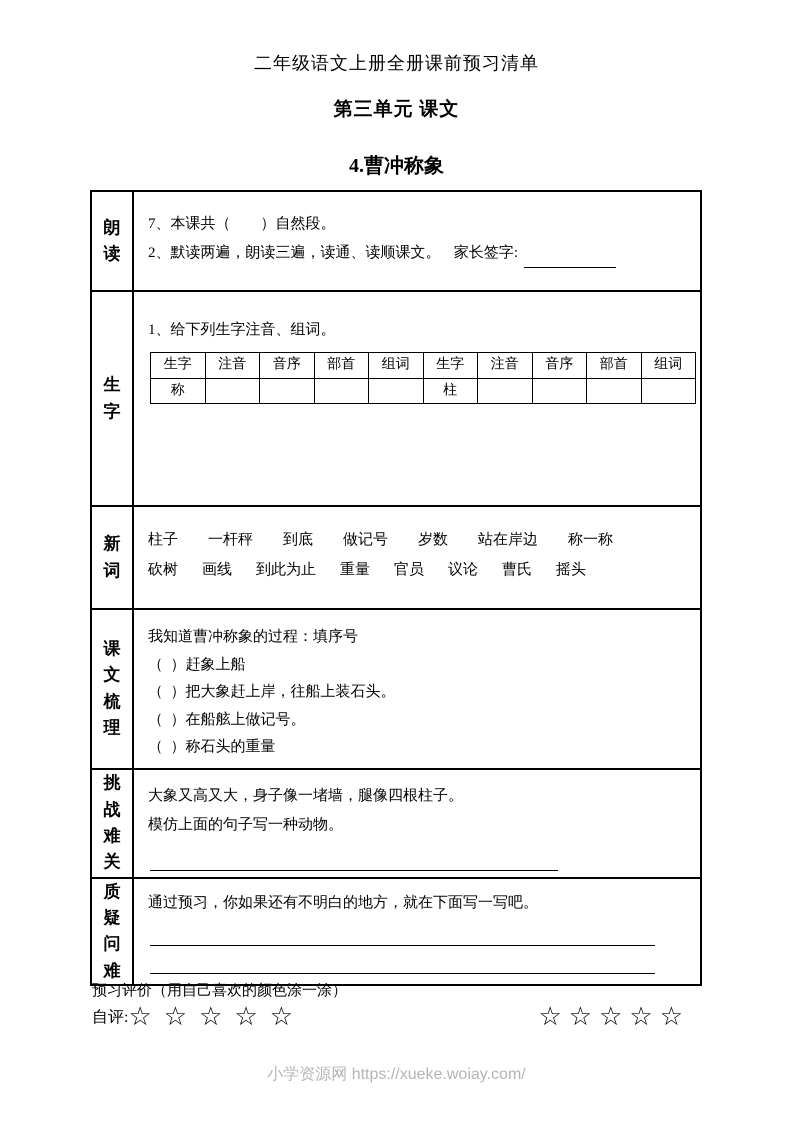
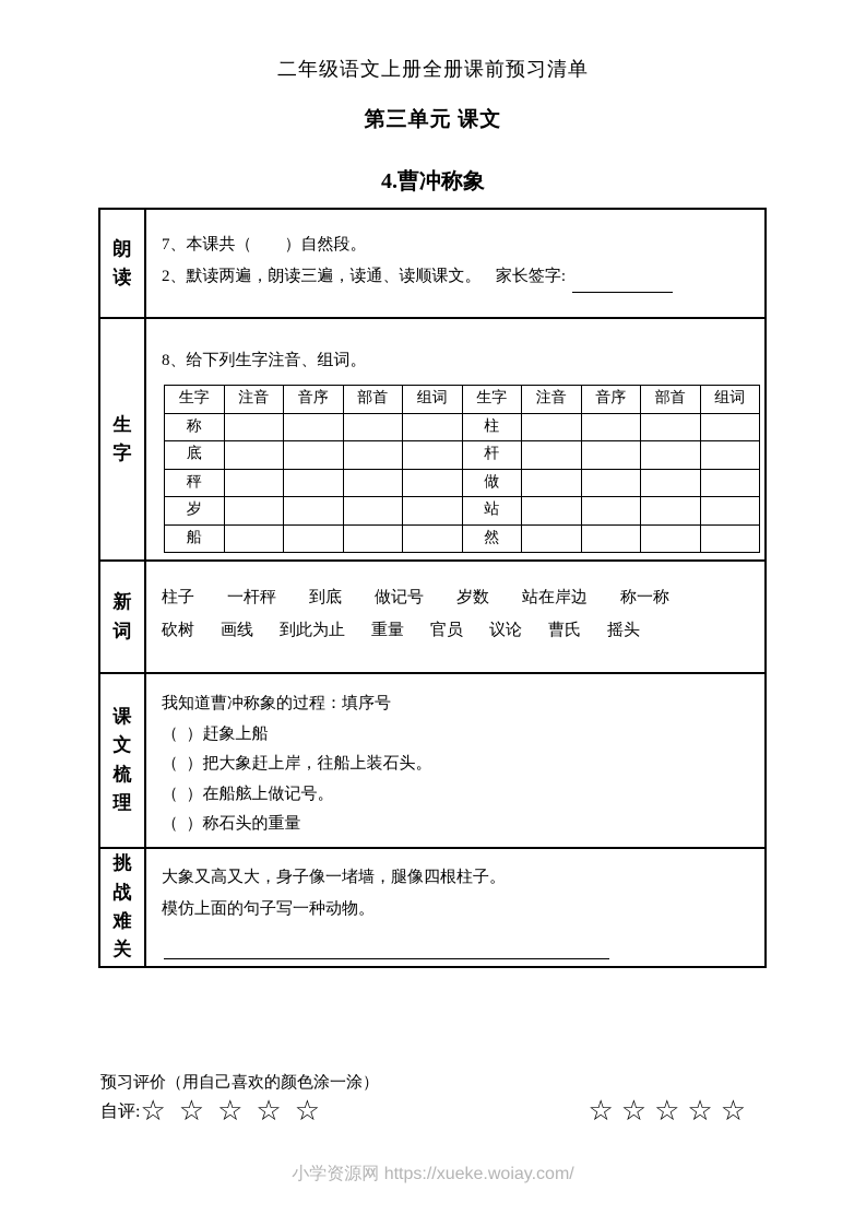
  二年级语文上册全册课前预习清单
  第三单元 课文
  4.曹冲称象
  朗 读	7、本课共（ ）自然段。 2、默读两遍，朗读三遍，读通、读顺课文。 家长签字:
- 生 字	1、给下列生字注音、组词。
+ 生 字	8、给下列生字注音、组词。
  生字	注音	音序	部首	组词	生字	注音	音序	部首	组词
  称					柱
+ 底					杆
+ 秤					做
+ 岁					站
+ 船					然
  新 词	柱子 一杆秤 到底 做记号 岁数 站在岸边 称一称 砍树 画线 到此为止 重量 官员 议论 曹氏 摇头
  课 文 梳 理	我知道曹冲称象的过程：填序号 （ ）赶象上船 （ ）把大象赶上岸，往船上装石头。 （ ）在船舷上做记号。 （ ）称石头的重量
  挑 战 难 关	大象又高又大，身子像一堵墙，腿像四根柱子。 模仿上面的句子写一种动物。
- 质 疑 问 难	通过预习，你如果还有不明白的地方，就在下面写一写吧。
  预习评价（用自己喜欢的颜色涂一涂）
  自评:
  ☆ ☆ ☆ ☆ ☆
  ☆ ☆ ☆ ☆ ☆
  小学资源网 https://xueke.woiay.com/
